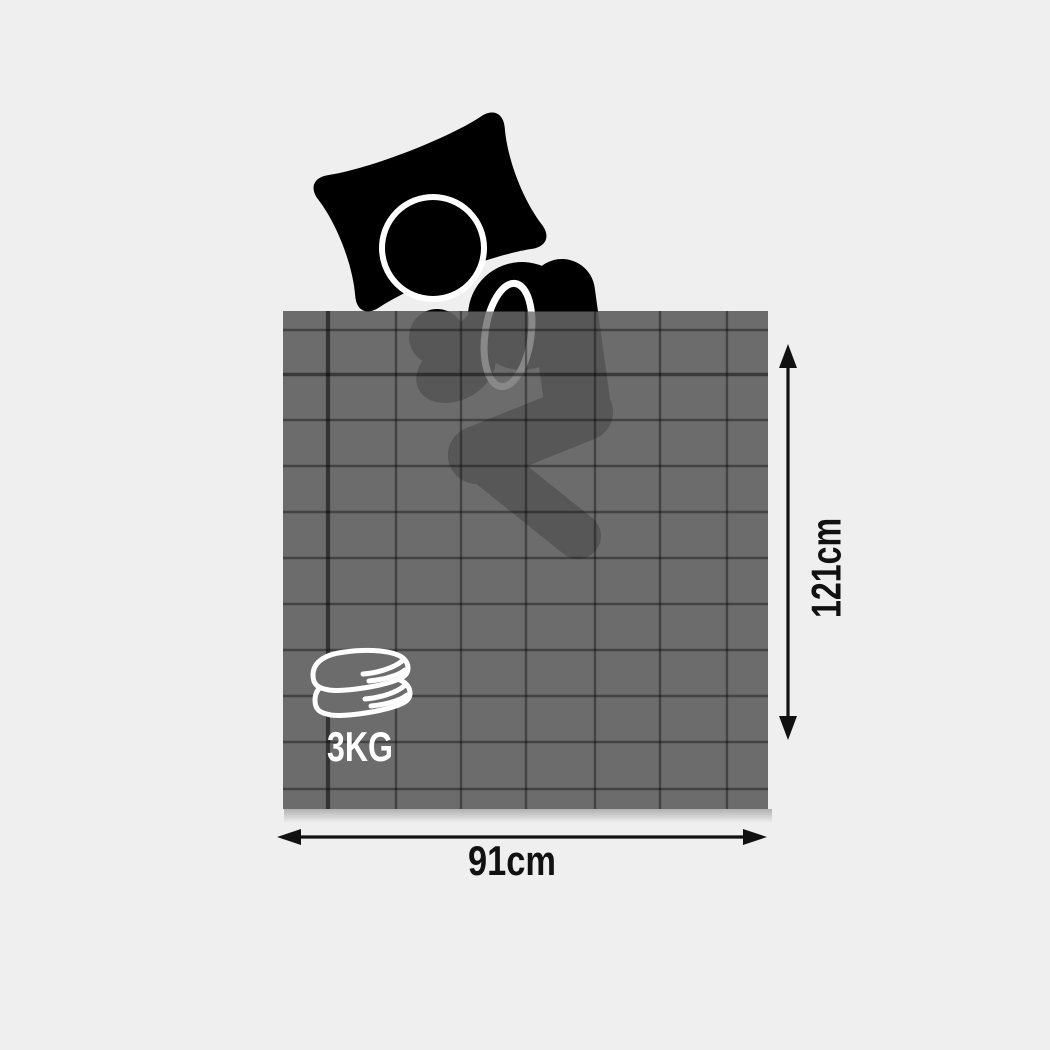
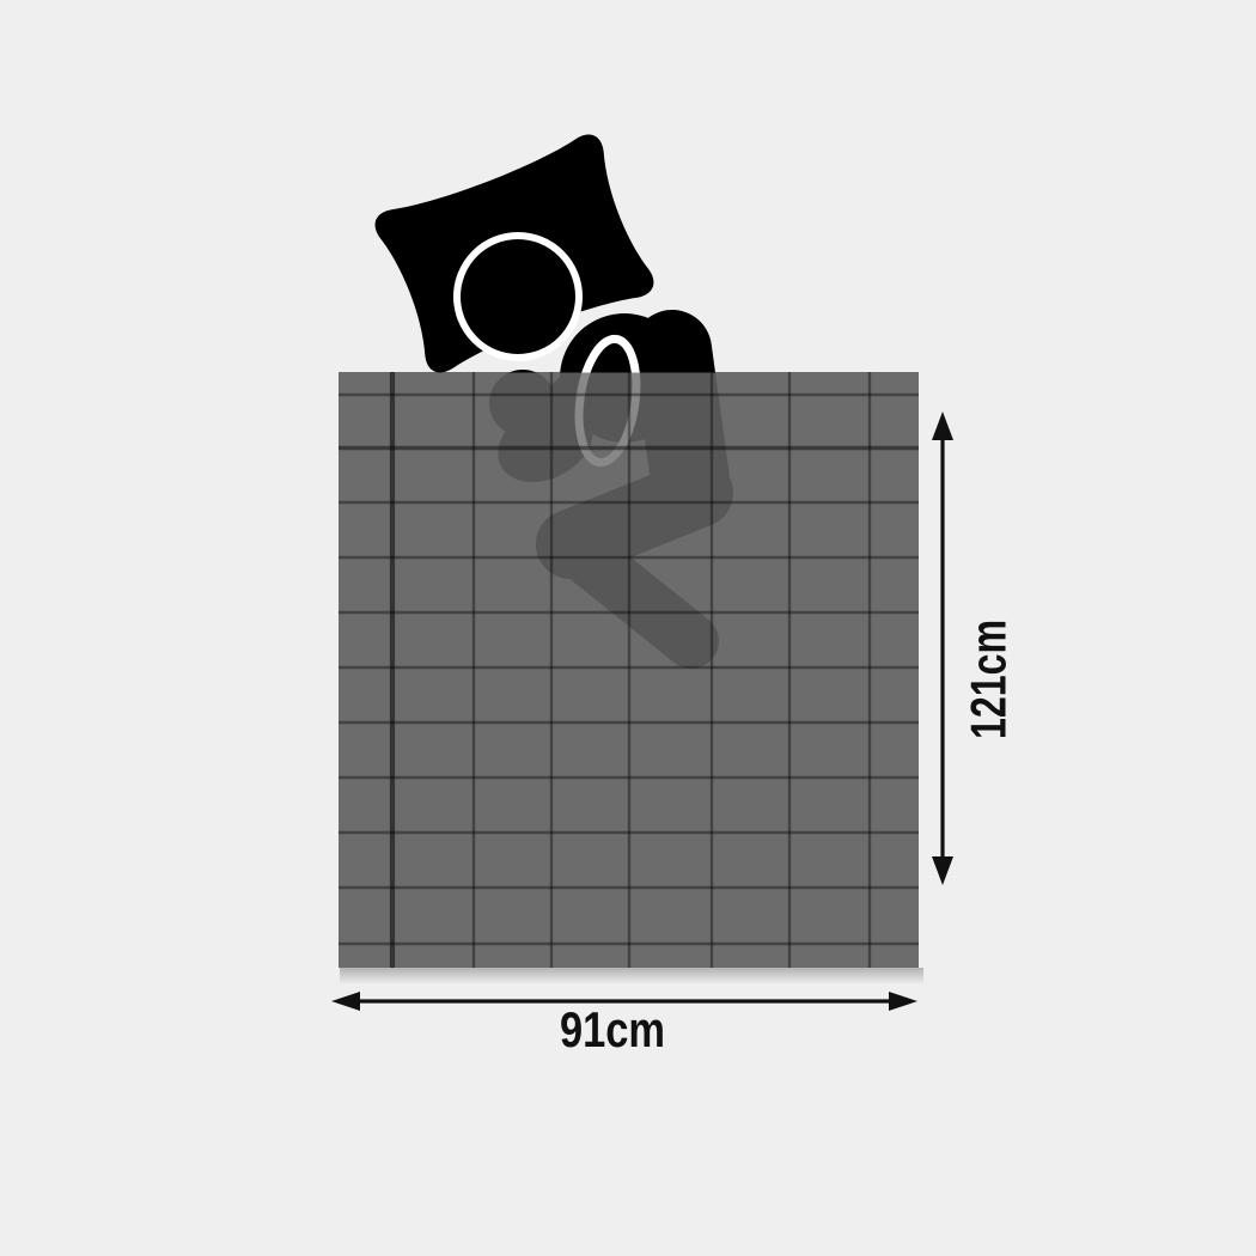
- 3KG
  91cm
